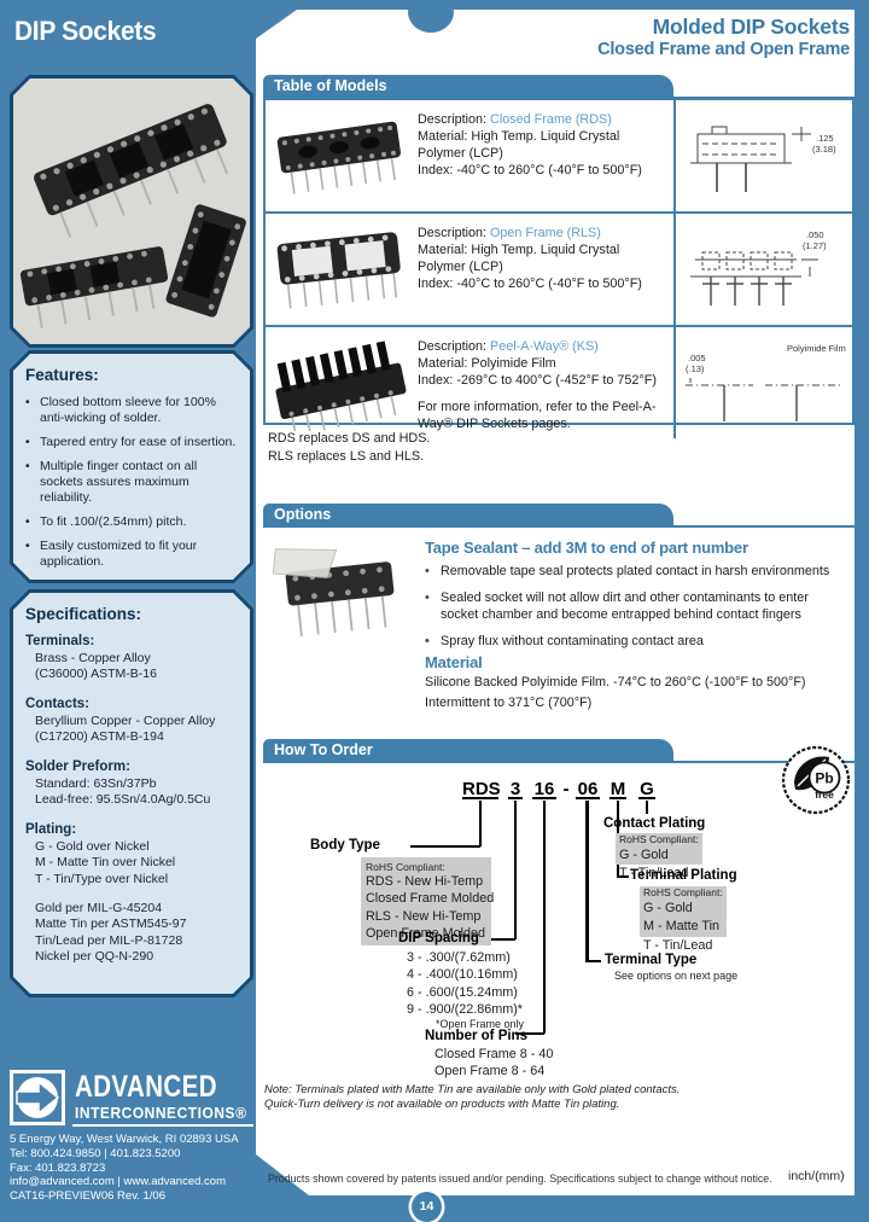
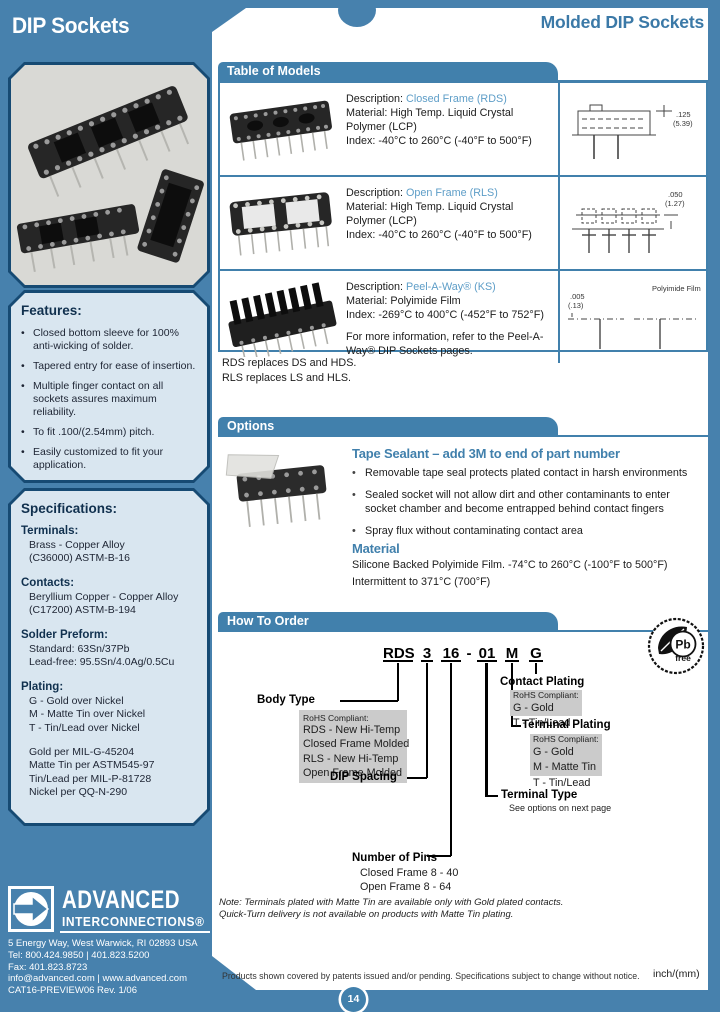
  DIP Sockets
  Molded DIP Sockets
- Closed Frame and Open Frame
  Table of Models
  Description: Closed Frame (RDS)
  Material: High Temp. Liquid Crystal Polymer (LCP)
  Index: -40°C to 260°C (-40°F to 500°F)
  .125
- (3.18)
+ (5.39)
  Description: Open Frame (RLS)
  Material: High Temp. Liquid Crystal Polymer (LCP)
  Index: -40°C to 260°C (-40°F to 500°F)
  .050
  (1.27)
  Description: Peel-A-Way® (KS)
  Material: Polyimide Film
  Index: -269°C to 400°C (-452°F to 752°F)
  For more information, refer to the Peel-A-Way® DIP Sockets pages.
  .005
  (.13)
  Polyimide Film
  RDS replaces DS and HDS.
  RLS replaces LS and HLS.
  Features:
  •
  Closed bottom sleeve for 100% anti-wicking of solder.
  •
  Tapered entry for ease of insertion.
  •
  Multiple finger contact on all sockets assures maximum reliability.
  •
  To fit .100/(2.54mm) pitch.
  •
  Easily customized to fit your application.
  Specifications:
  Terminals:
  Brass - Copper Alloy
  (C36000) ASTM-B-16
  Contacts:
  Beryllium Copper - Copper Alloy
  (C17200) ASTM-B-194
  Solder Preform:
  Standard: 63Sn/37Pb
  Lead-free: 95.5Sn/4.0Ag/0.5Cu
  Plating:
  G - Gold over Nickel
  M - Matte Tin over Nickel
- T - Tin/Type over Nickel
+ T - Tin/Lead over Nickel
  Gold per MIL-G-45204
  Matte Tin per ASTM545-97
  Tin/Lead per MIL-P-81728
  Nickel per QQ-N-290
  Options
  Tape Sealant – add 3M to end of part number
  •
  Removable tape seal protects plated contact in harsh environments
  •
  Sealed socket will not allow dirt and other contaminants to enter socket chamber and become entrapped behind contact fingers
  •
  Spray flux without contaminating contact area
  Material
  Silicone Backed Polyimide Film. -74°C to 260°C (-100°F to 500°F)
  Intermittent to 371°C (700°F)
  How To Order
  Pb
  free
  RDS
  3
  16
  -
- 06
+ 01
  M
  G
  Contact Plating
  RoHS Compliant:
  G - Gold
  T - Tin/Lead
  Terminal Plating
  RoHS Compliant:
  G - Gold
  M - Matte Tin
  T - Tin/Lead
  Body Type
  RoHS Compliant:
  RDS - New Hi-Temp
  Closed Frame Molded
  RLS - New Hi-Temp
  Open Frame Molded
  DIP Spacing
- 3 - .300/(7.62mm)
- 4 - .400/(10.16mm)
- 6 - .600/(15.24mm)
- 9 - .900/(22.86mm)*
- *Open Frame only
  Number of Pins
  Closed Frame 8 - 40
  Open Frame 8 - 64
  Terminal Type
  See options on next page
  Note: Terminals plated with Matte Tin are available only with Gold plated contacts.
  Quick-Turn delivery is not available on products with Matte Tin plating.
  Products shown covered by patents issued and/or pending. Specifications subject to change without notice.
  inch/(mm)
  14
  ADVANCED
  INTERCONNECTIONS®
  5 Energy Way, West Warwick, RI 02893 USA
  Tel: 800.424.9850 | 401.823.5200
  Fax: 401.823.8723
  info@advanced.com | www.advanced.com
  CAT16-PREVIEW06 Rev. 1/06
